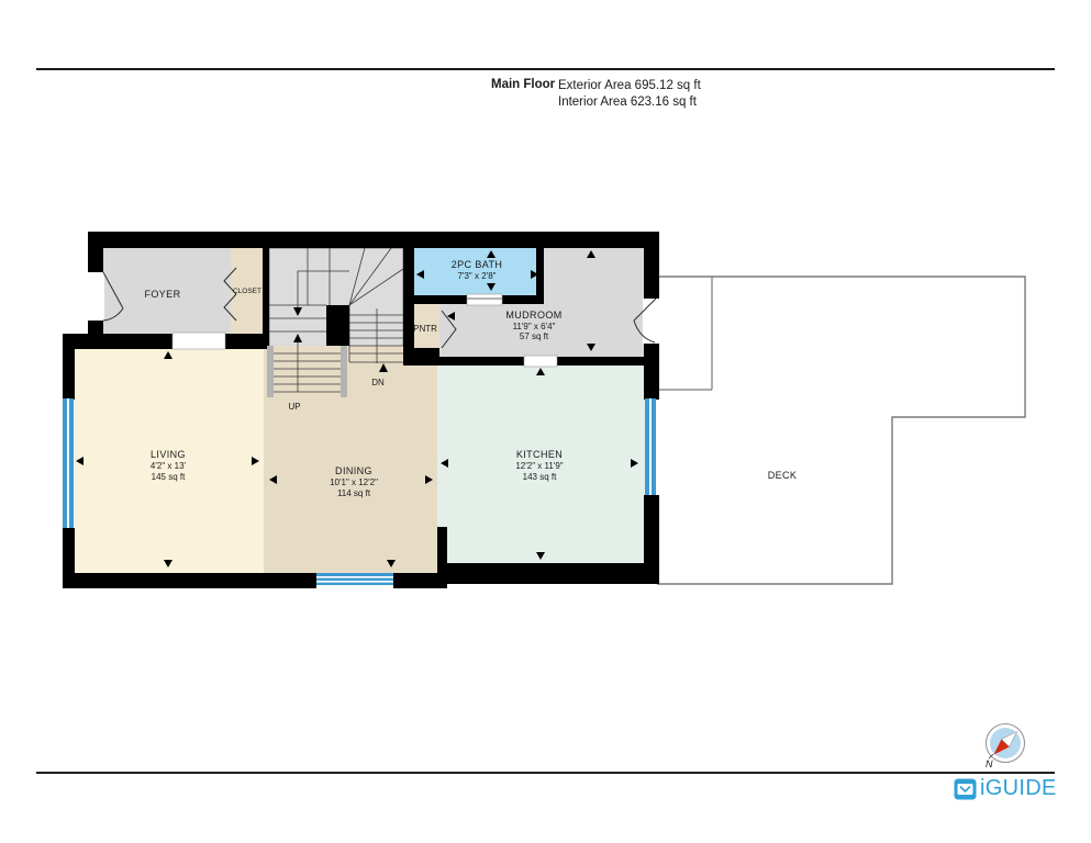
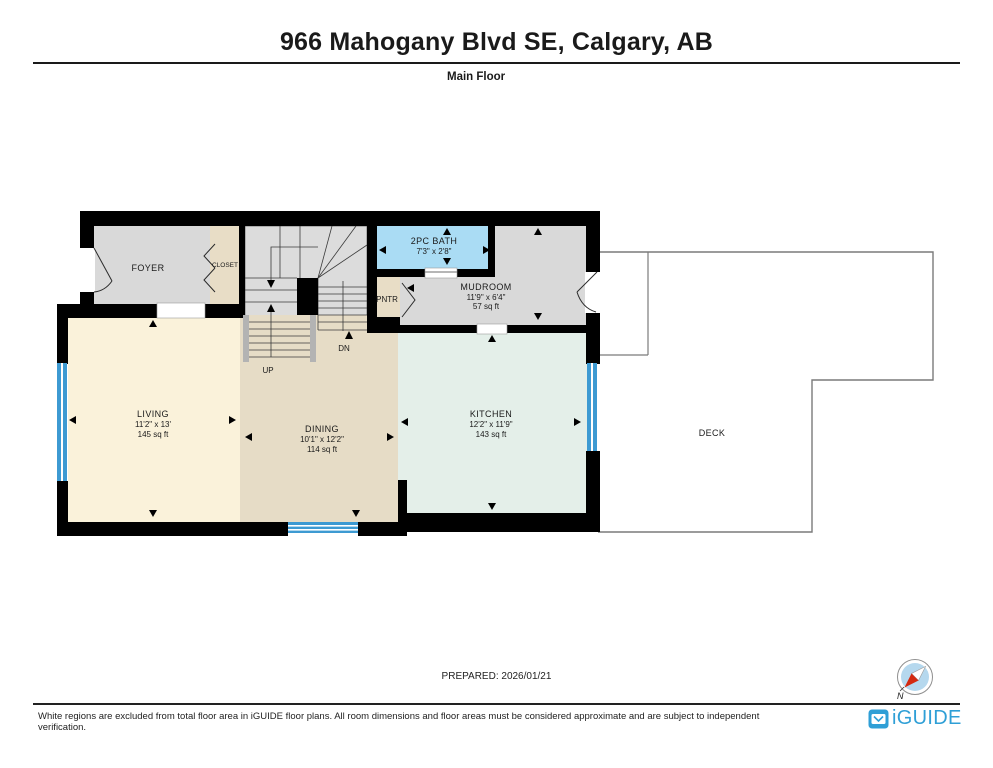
+ 966 Mahogany Blvd SE, Calgary, AB
  Main Floor
- Exterior Area 695.12 sq ft
- Interior Area 623.16 sq ft
  FOYER
  2PC BATH
  7'3" x 2'8"
  PNTR
  MUDROOM
  11'9" x 6'4"
  57 sq ft
  LIVING
- 4'2" x 13'
+ 11'2" x 13'
  145 sq ft
  DINING
  10'1" x 12'2"
  114 sq ft
  KITCHEN
  12'2" x 11'9"
  143 sq ft
  DECK
  DN
  UP
  N
+ PREPARED: 2026/01/21
+ White regions are excluded from total floor area in iGUIDE floor plans. All room dimensions and floor areas must be considered approximate and are subject to independent verification.
  iGUIDE
